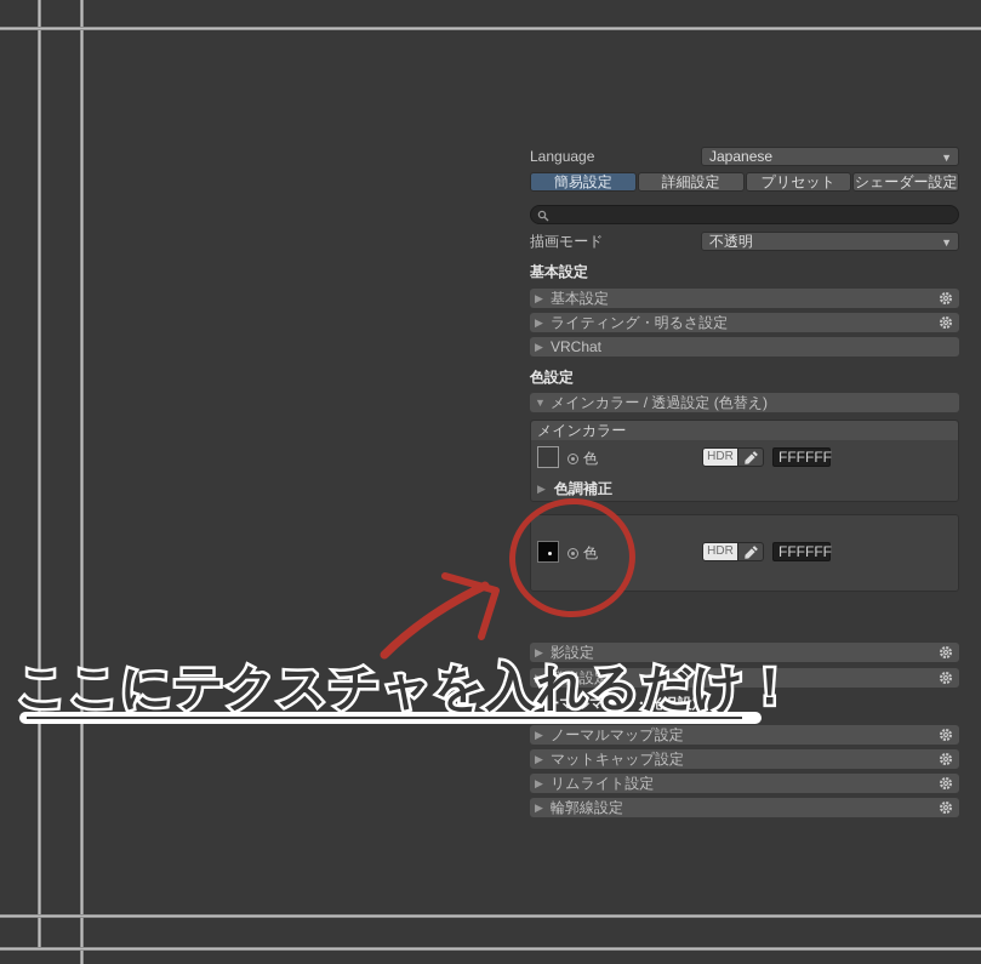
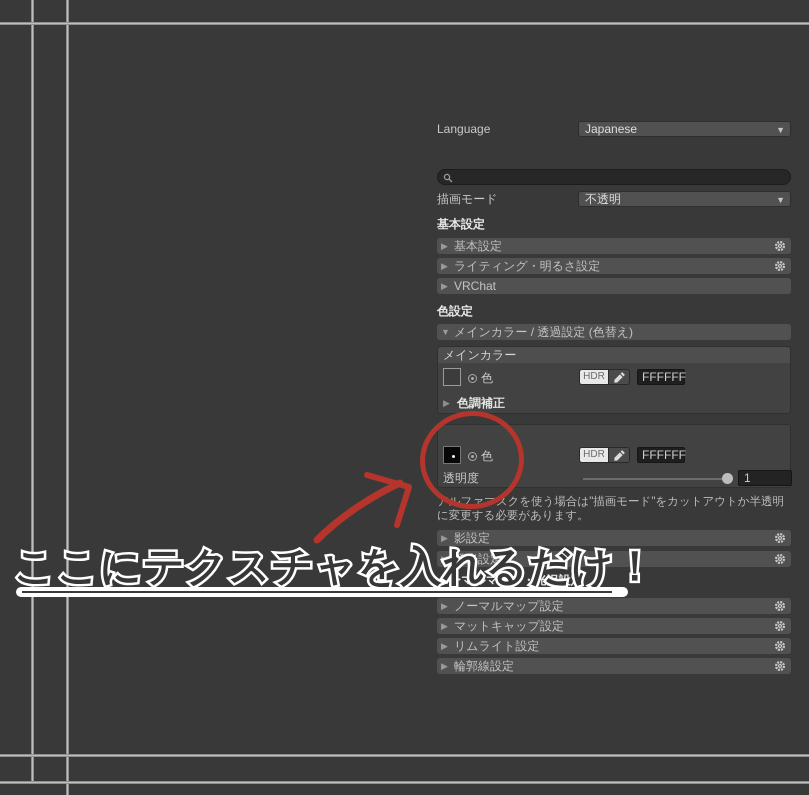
  Language
  Japanese
  ▼
- 簡易設定
- 詳細設定
- プリセット
- シェーダー設定
  描画モード
  不透明
  ▼
  基本設定
  ▶
  基本設定
  ▶
  ライティング・明るさ設定
  ▶
  VRChat
  色設定
  ▼
  メインカラー / 透過設定 (色替え)
  メインカラー
  色
  HDR
  FFFFFF
  ▶
  色調補正
  色
  HDR
  FFFFFF
+ 透明度
+ 1
+ アルファマスクを使う場合は"描画モード"をカットアウトか半透明に変更する必要があります。
  ▶
  影設定
  ▶
  発光設定
  ノーマルマップ・光沢設定
  ▶
  ノーマルマップ設定
  ▶
  マットキャップ設定
  ▶
  リムライト設定
  ▶
  輪郭線設定
  ここにテクスチャを入れるだけ！
